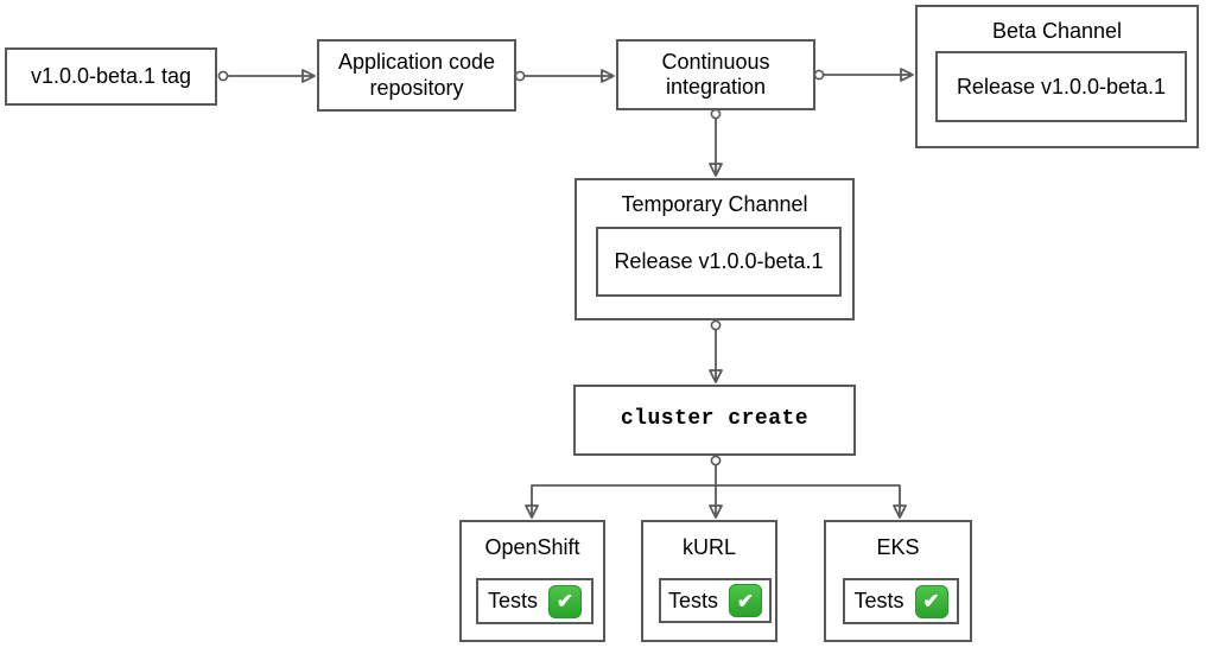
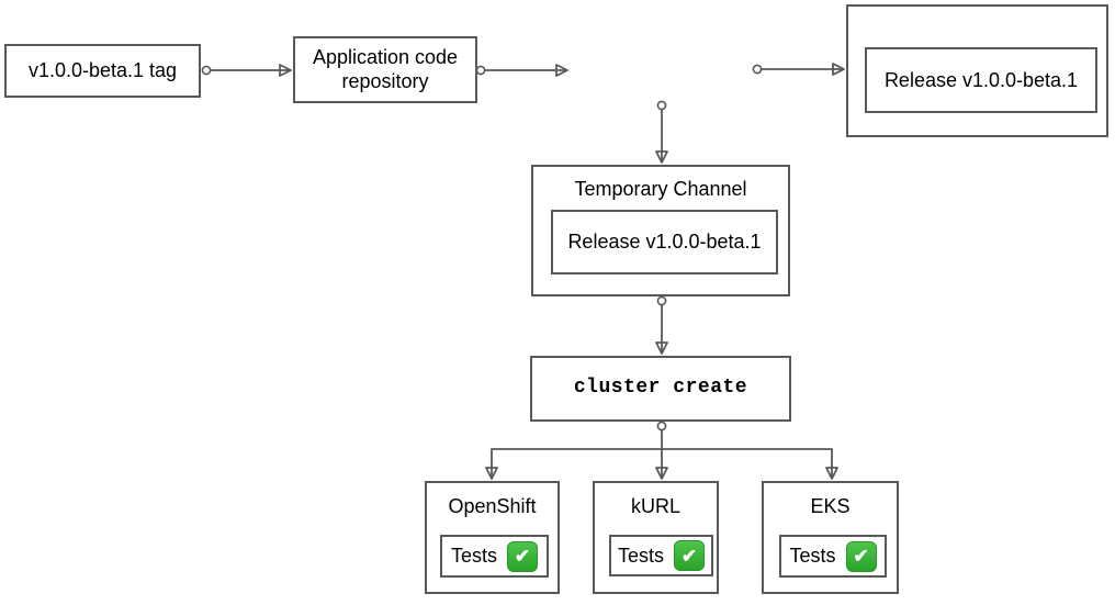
  v1.0.0-beta.1 tag
  Application code repository
- Continuous integration
- Beta Channel
  Release v1.0.0-beta.1
  Temporary Channel
  Release v1.0.0-beta.1
  cluster create
  OpenShift
  Tests
  ✔
  kURL
  Tests
  ✔
  EKS
  Tests
  ✔
